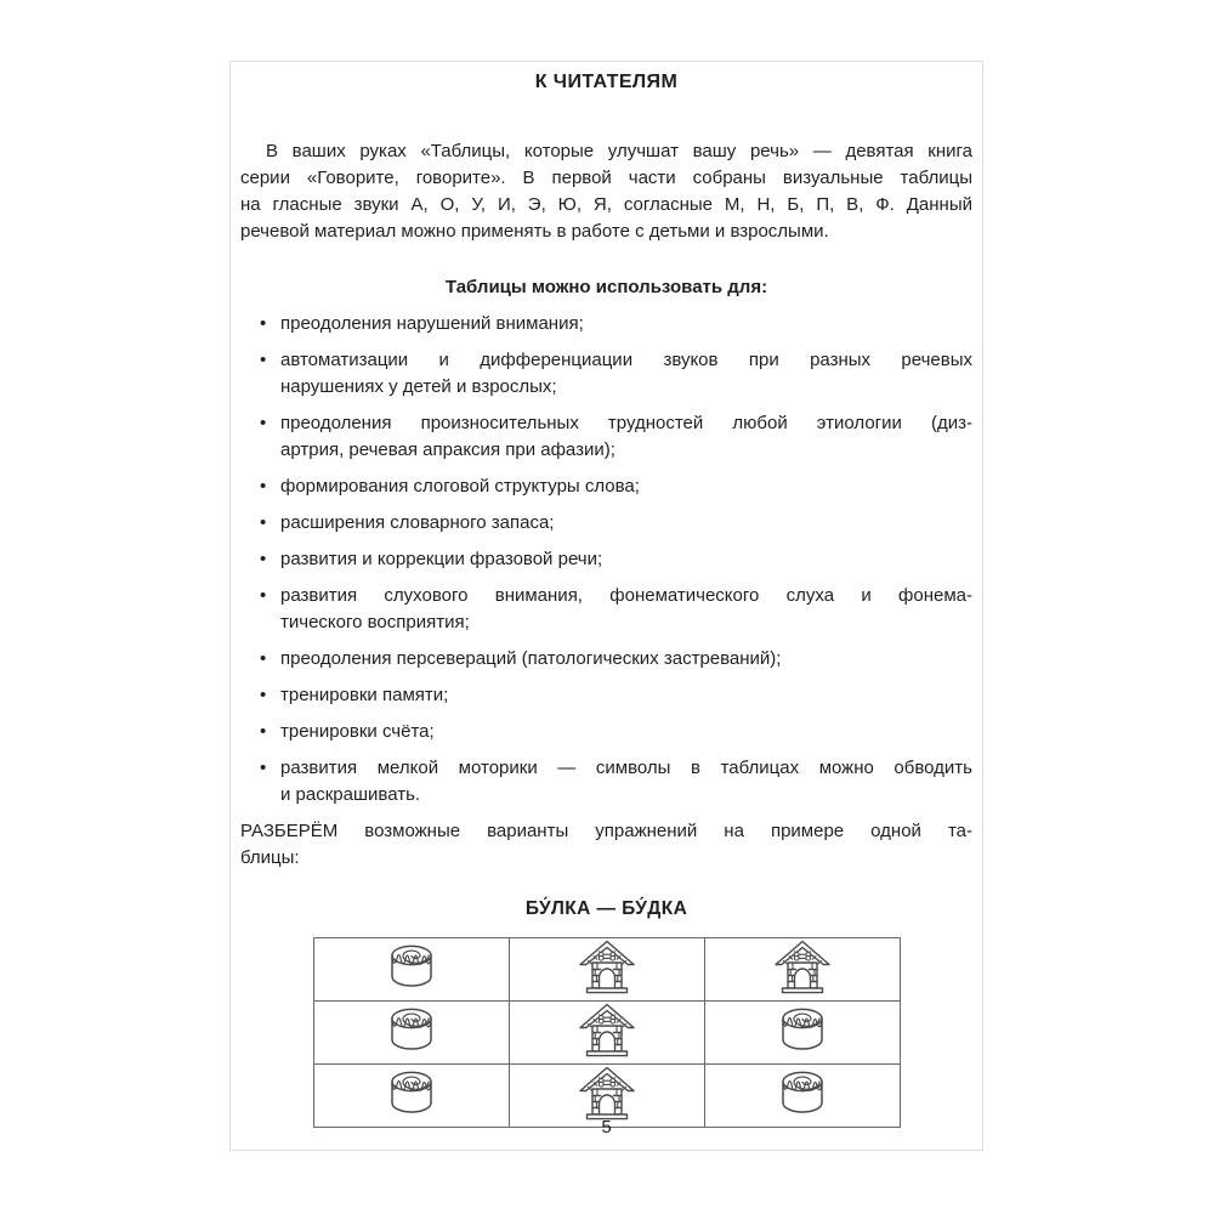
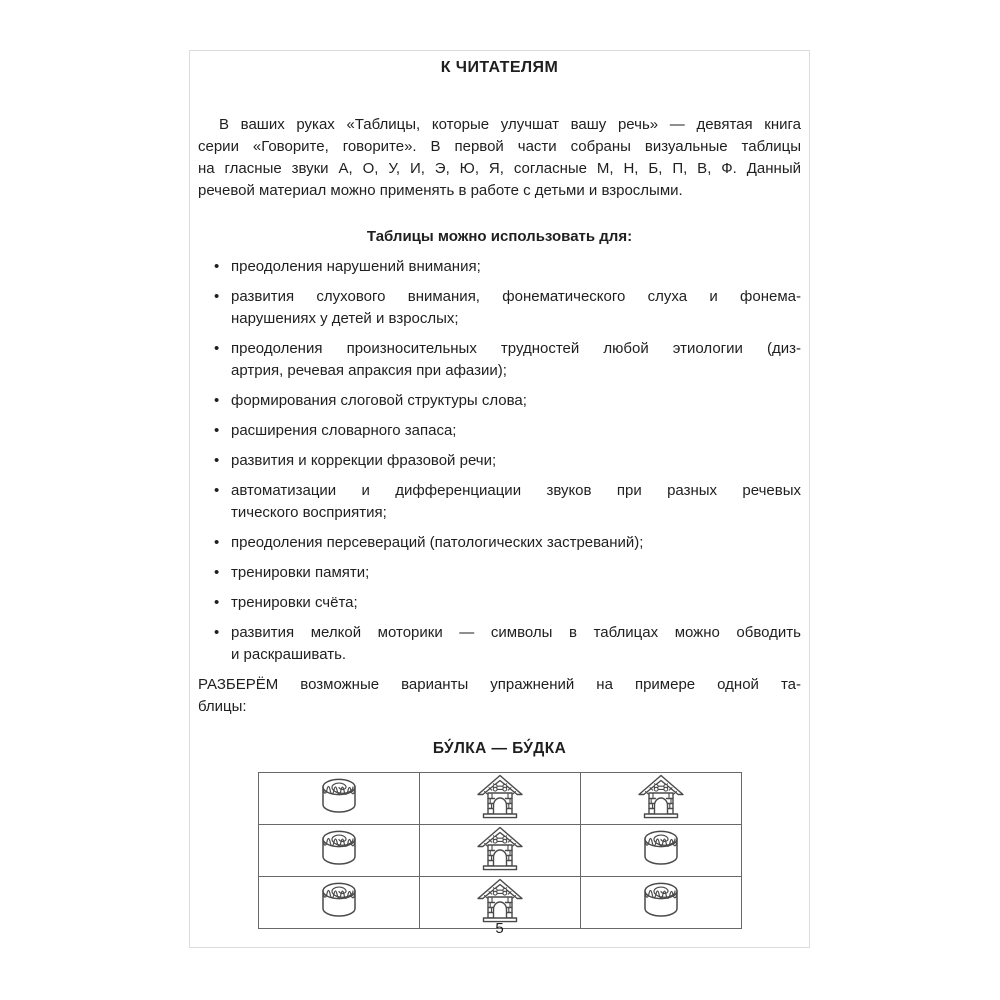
  К ЧИТАТЕЛЯМ
  В ваших руках «Таблицы, которые улучшат вашу речь» — девятая книга
  серии «Говорите, говорите». В первой части собраны визуальные таблицы
  на гласные звуки А, О, У, И, Э, Ю, Я, согласные М, Н, Б, П, В, Ф. Данный
  речевой материал можно применять в работе с детьми и взрослыми.
  Таблицы можно использовать для:
  •
  преодоления нарушений внимания;
  •
- автоматизации и дифференциации звуков при разных речевых
+ развития слухового внимания, фонематического слуха и фонема-
  нарушениях у детей и взрослых;
  •
  преодоления произносительных трудностей любой этиологии (диз-
  артрия, речевая апраксия при афазии);
  •
  формирования слоговой структуры слова;
  •
  расширения словарного запаса;
  •
  развития и коррекции фразовой речи;
  •
- развития слухового внимания, фонематического слуха и фонема-
+ автоматизации и дифференциации звуков при разных речевых
  тического восприятия;
  •
  преодоления персевераций (патологических застреваний);
  •
  тренировки памяти;
  •
  тренировки счёта;
  •
  развития мелкой моторики — символы в таблицах можно обводить
  и раскрашивать.
  РАЗБЕРЁМ возможные варианты упражнений на примере одной та-
  блицы:
  БУ́ЛКА — БУ́ДКА
  5
